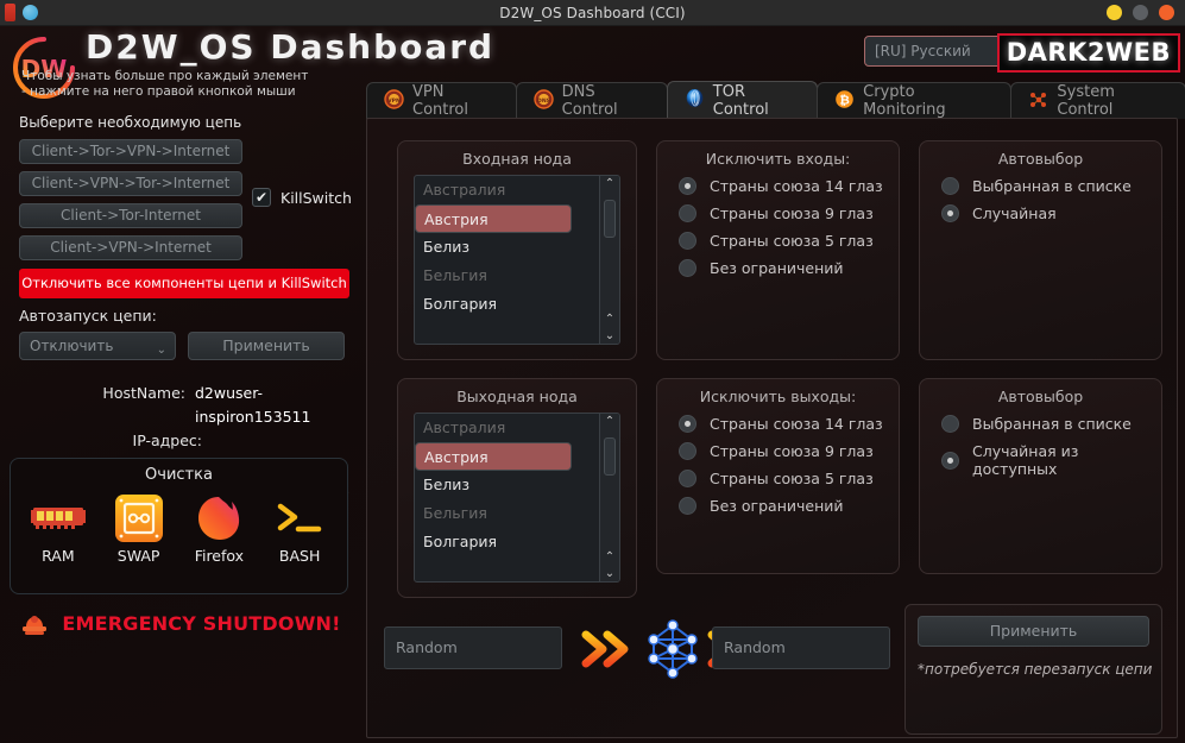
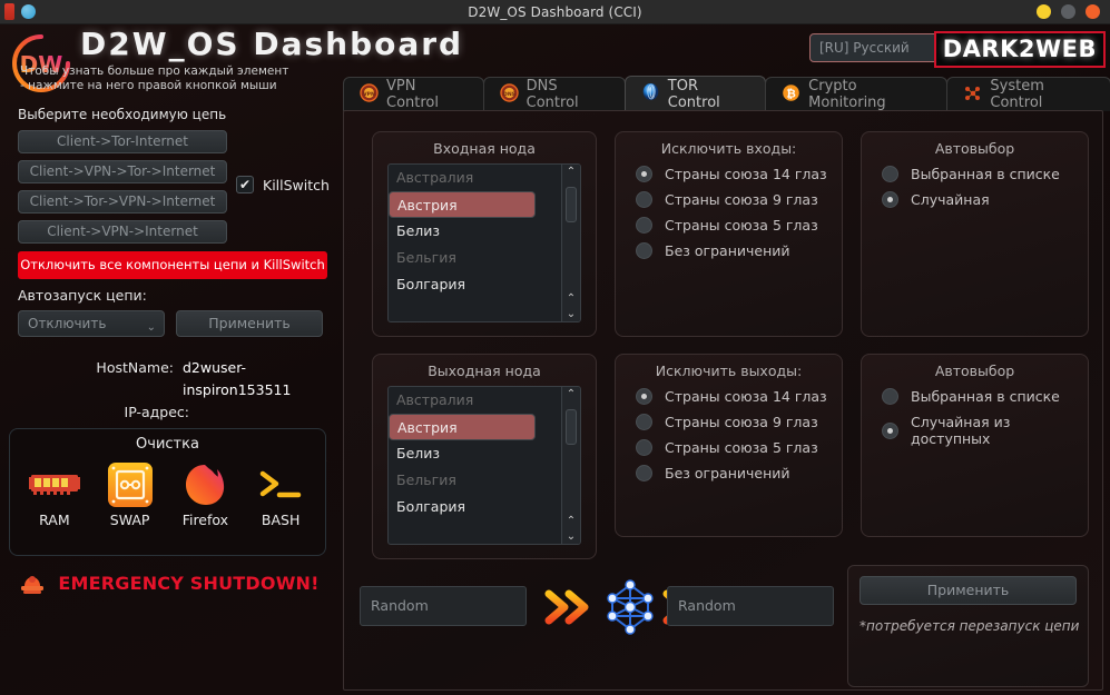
  D2W_OS Dashboard (CCI)
  DW
  D2W_OS Dashboard
  Чтобы узнать больше про каждый элемент
  - нажмите на него правой кнопкой мыши
  [RU] Русский
  DARK2WEB
  Выберите необходимую цепь
- Client->Tor->VPN->Internet
+ Client->Tor-Internet
  Client->VPN->Tor->Internet
- Client->Tor-Internet
+ Client->Tor->VPN->Internet
  Client->VPN->Internet
  ✔
  KillSwitch
  Отключить все компоненты цепи и KillSwitch
  Автозапуск цепи:
  Отключить
  ⌄
  Применить
  HostName:
  d2wuser-inspiron153511
  IP-адрес:
  Очистка
  RAM
  SWAP
  Firefox
  BASH
  EMERGENCY SHUTDOWN!
  VPN Control
  DNS Control
  TOR Control
  ₿
  Crypto Monitoring
  System Control
  Входная нода
  Австралия
  Австрия
  Белиз
  Бельгия
  Болгария
  ⌃
  ⌃
  ⌄
  Исключить входы:
  Страны союза 14 глаз
  Страны союза 9 глаз
  Страны союза 5 глаз
  Без ограничений
  Автовыбор
  Выбранная в списке
  Случайная
  Выходная нода
  Австралия
  Австрия
  Белиз
  Бельгия
  Болгария
  ⌃
  ⌃
  ⌄
  Исключить выходы:
  Страны союза 14 глаз
  Страны союза 9 глаз
  Страны союза 5 глаз
  Без ограничений
  Автовыбор
  Выбранная в списке
  Случайная из доступных
  Random
  Random
  Применить
  *потребуется перезапуск цепи
